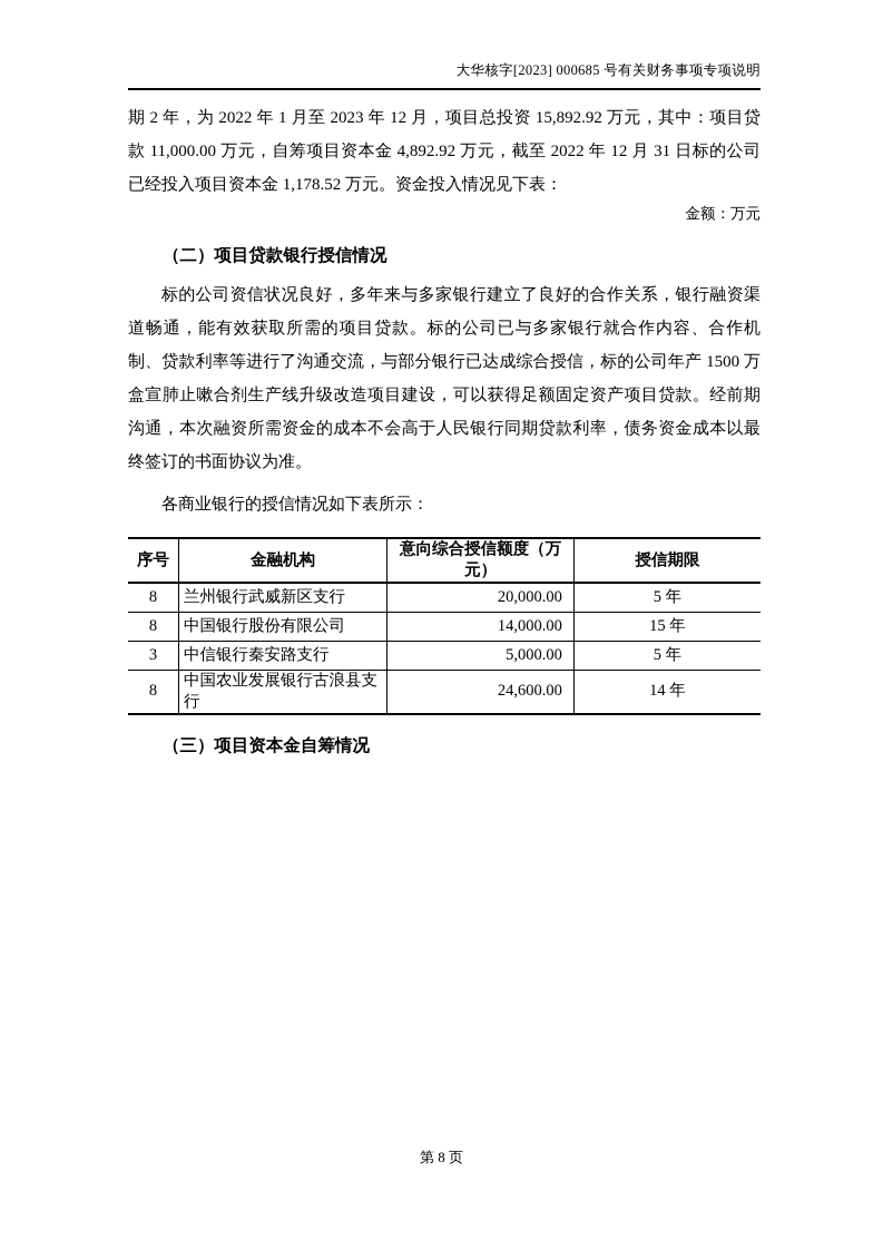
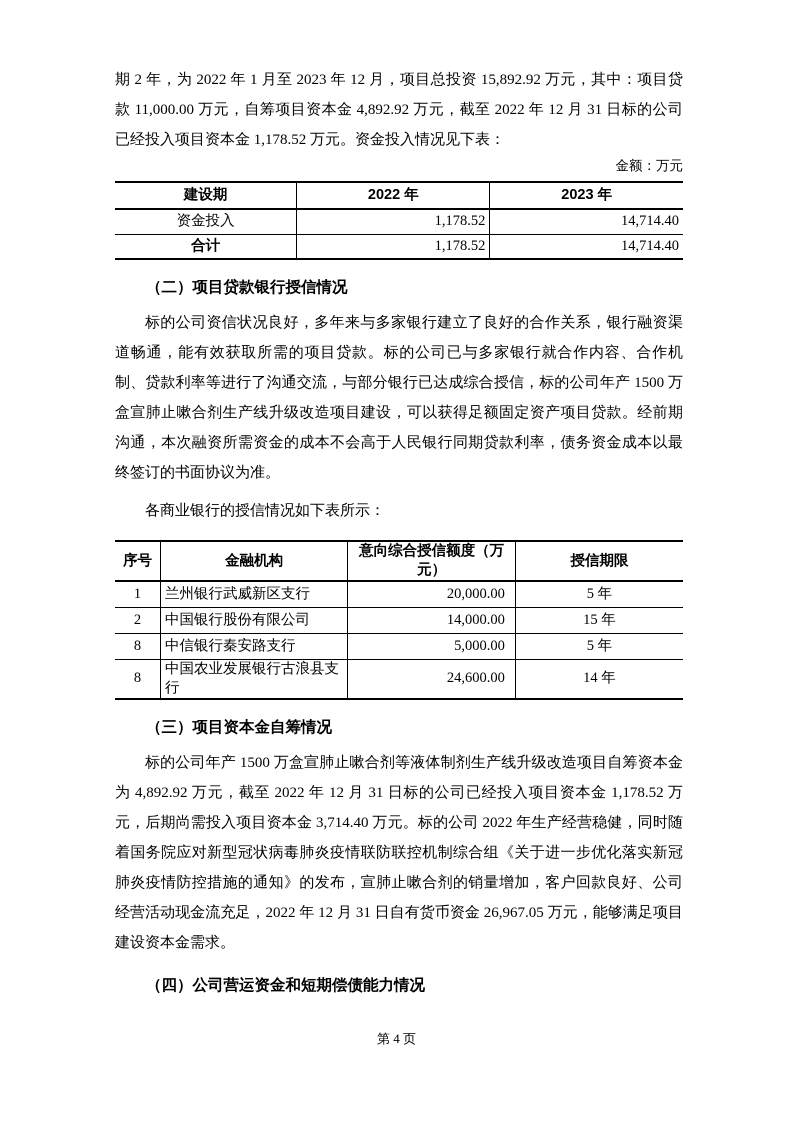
- 大华核字[2023] 000685 号有关财务事项专项说明
  期 2 年，为 2022 年 1 月至 2023 年 12 月，项目总投资 15,892.92 万元，其中：项目贷款 11,000.00 万元，自筹项目资本金 4,892.92 万元，截至 2022 年 12 月 31 日标的公司已经投入项目资本金 1,178.52 万元。资金投入情况见下表：
  金额：万元
+ 建设期	2022 年	2023 年
+ 资金投入	1,178.52	14,714.40
+ 合计	1,178.52	14,714.40
  （二）项目贷款银行授信情况
  标的公司资信状况良好，多年来与多家银行建立了良好的合作关系，银行融资渠道畅通，能有效获取所需的项目贷款。标的公司已与多家银行就合作内容、合作机制、贷款利率等进行了沟通交流，与部分银行已达成综合授信，标的公司年产 1500 万盒宣肺止嗽合剂生产线升级改造项目建设，可以获得足额固定资产项目贷款。经前期沟通，本次融资所需资金的成本不会高于人民银行同期贷款利率，债务资金成本以最终签订的书面协议为准。
  各商业银行的授信情况如下表所示：
  序号	金融机构	意向综合授信额度（万元）	授信期限
- 8	兰州银行武威新区支行	20,000.00	5 年
+ 1	兰州银行武威新区支行	20,000.00	5 年
- 8	中国银行股份有限公司	14,000.00	15 年
+ 2	中国银行股份有限公司	14,000.00	15 年
- 3	中信银行秦安路支行	5,000.00	5 年
+ 8	中信银行秦安路支行	5,000.00	5 年
  8	中国农业发展银行古浪县支行	24,600.00	14 年
  （三）项目资本金自筹情况
+ 标的公司年产 1500 万盒宣肺止嗽合剂等液体制剂生产线升级改造项目自筹资本金为 4,892.92 万元，截至 2022 年 12 月 31 日标的公司已经投入项目资本金 1,178.52 万元，后期尚需投入项目资本金 3,714.40 万元。标的公司 2022 年生产经营稳健，同时随着国务院应对新型冠状病毒肺炎疫情联防联控机制综合组《关于进一步优化落实新冠肺炎疫情防控措施的通知》的发布，宣肺止嗽合剂的销量增加，客户回款良好、公司经营活动现金流充足，2022 年 12 月 31 日自有货币资金 26,967.05 万元，能够满足项目建设资本金需求。
+ （四）公司营运资金和短期偿债能力情况
- 第 8 页
+ 第 4 页
